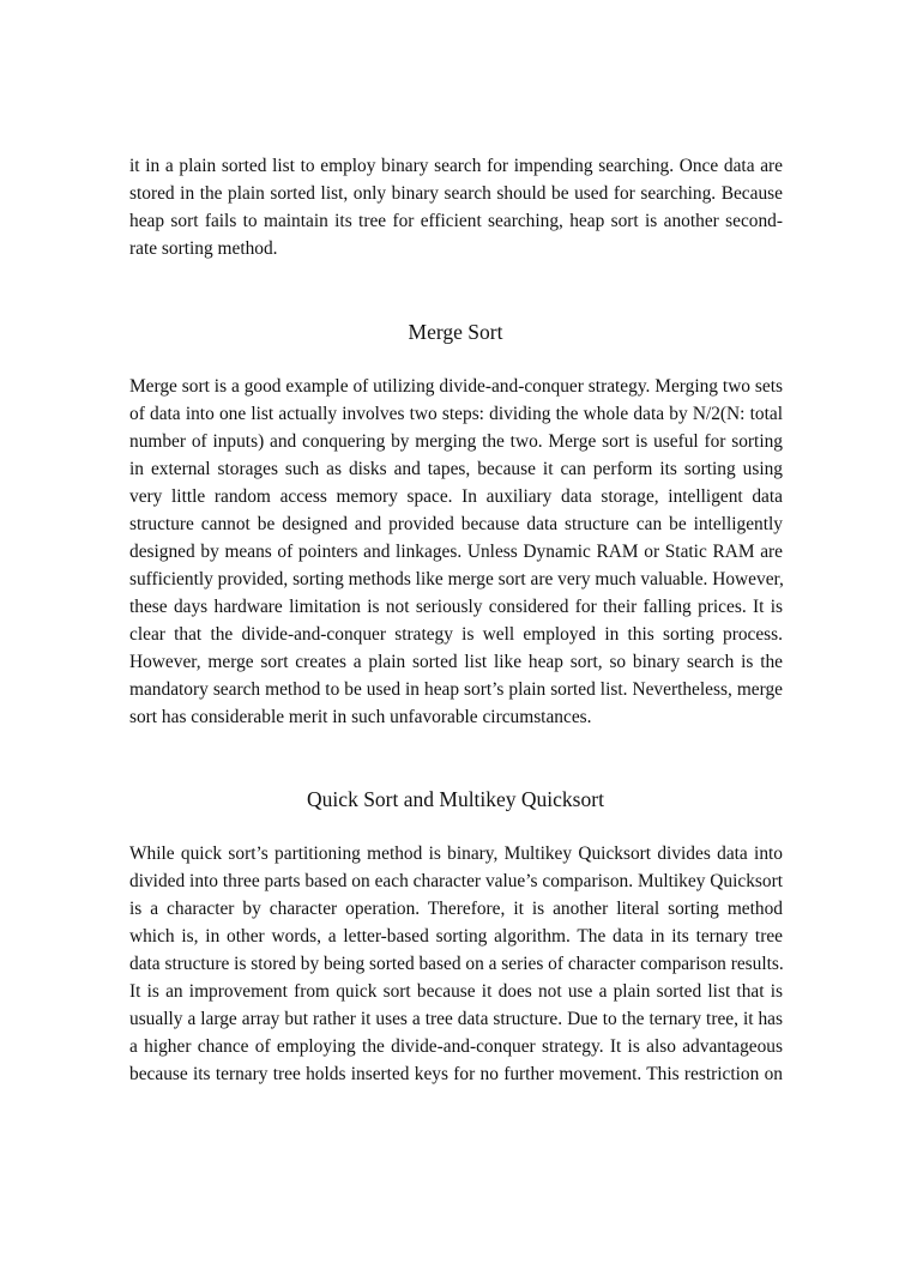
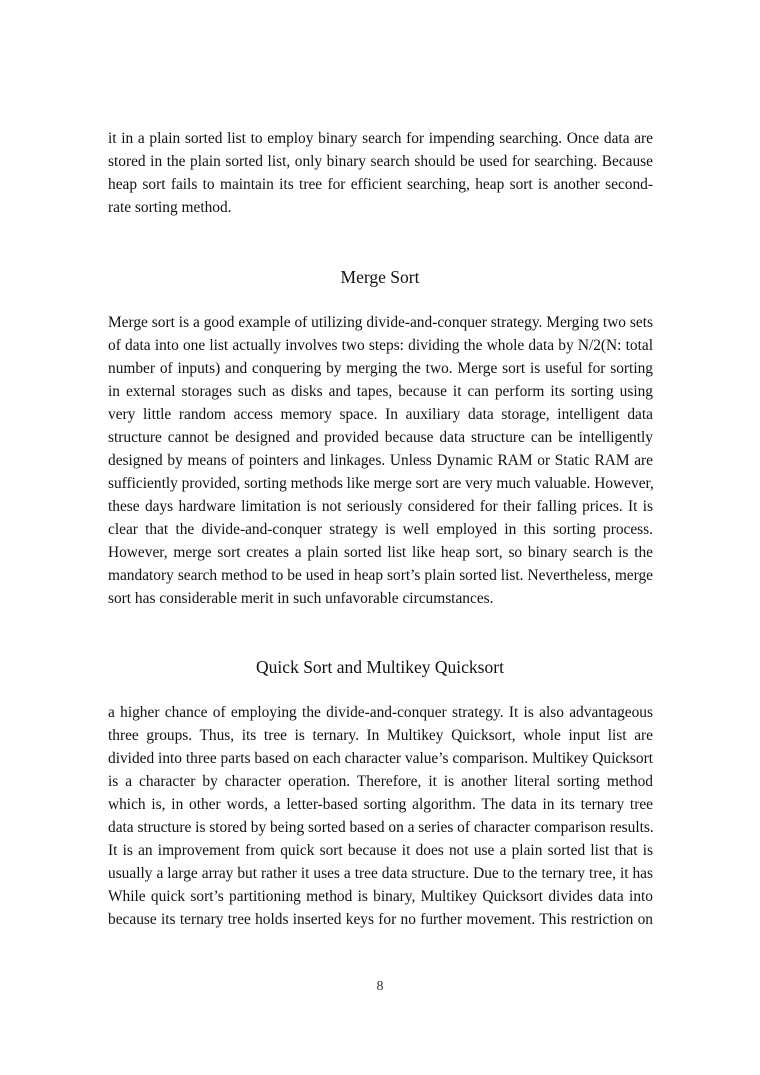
  it in a plain sorted list to employ binary search for impending searching. Once data are
  stored in the plain sorted list, only binary search should be used for searching. Because
  heap sort fails to maintain its tree for efficient searching, heap sort is another second-
  rate sorting method.
  Merge Sort
  Merge sort is a good example of utilizing divide-and-conquer strategy. Merging two sets
  of data into one list actually involves two steps: dividing the whole data by N/2(N: total
  number of inputs) and conquering by merging the two. Merge sort is useful for sorting
  in external storages such as disks and tapes, because it can perform its sorting using
  very little random access memory space. In auxiliary data storage, intelligent data
  structure cannot be designed and provided because data structure can be intelligently
  designed by means of pointers and linkages. Unless Dynamic RAM or Static RAM are
  sufficiently provided, sorting methods like merge sort are very much valuable. However,
  these days hardware limitation is not seriously considered for their falling prices. It is
  clear that the divide-and-conquer strategy is well employed in this sorting process.
  However, merge sort creates a plain sorted list like heap sort, so binary search is the
  mandatory search method to be used in heap sort’s plain sorted list. Nevertheless, merge
  sort has considerable merit in such unfavorable circumstances.
  Quick Sort and Multikey Quicksort
- While quick sort’s partitioning method is binary, Multikey Quicksort divides data into
+ a higher chance of employing the divide-and-conquer strategy. It is also advantageous
+ three groups. Thus, its tree is ternary. In Multikey Quicksort, whole input list are
  divided into three parts based on each character value’s comparison. Multikey Quicksort
  is a character by character operation. Therefore, it is another literal sorting method
  which is, in other words, a letter-based sorting algorithm. The data in its ternary tree
  data structure is stored by being sorted based on a series of character comparison results.
  It is an improvement from quick sort because it does not use a plain sorted list that is
  usually a large array but rather it uses a tree data structure. Due to the ternary tree, it has
- a higher chance of employing the divide-and-conquer strategy. It is also advantageous
+ While quick sort’s partitioning method is binary, Multikey Quicksort divides data into
  because its ternary tree holds inserted keys for no further movement. This restriction on
+ 8
